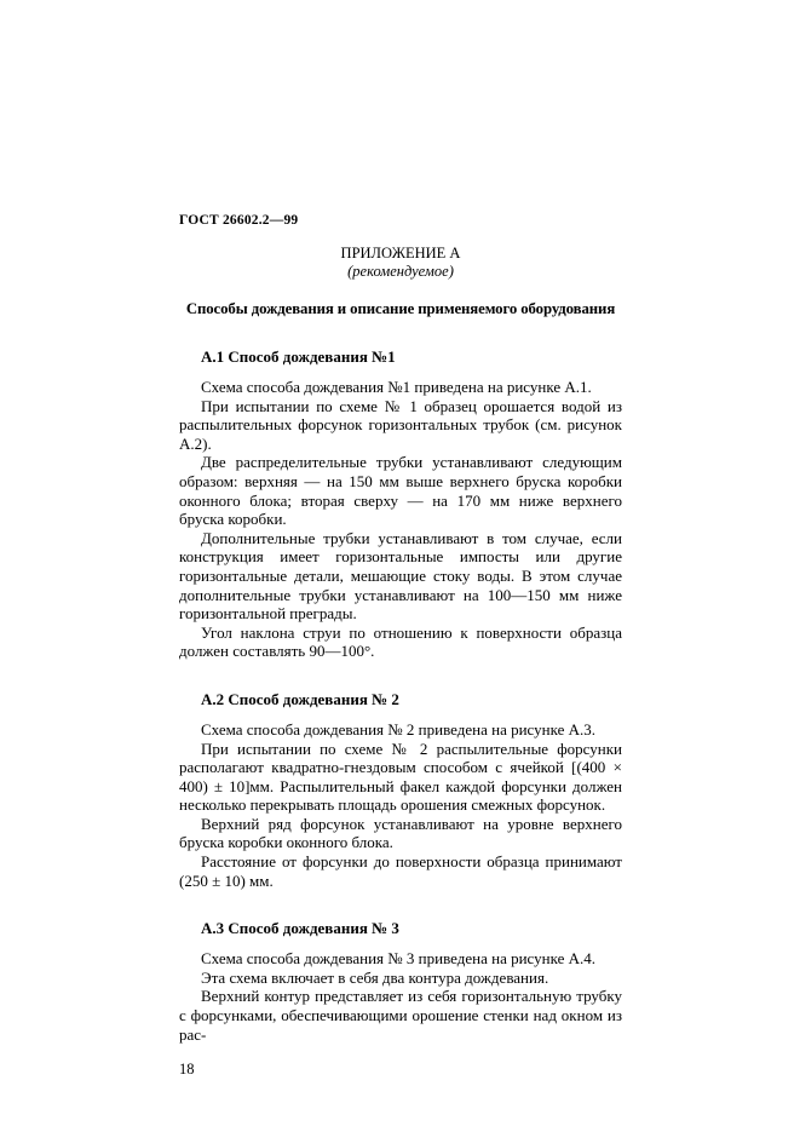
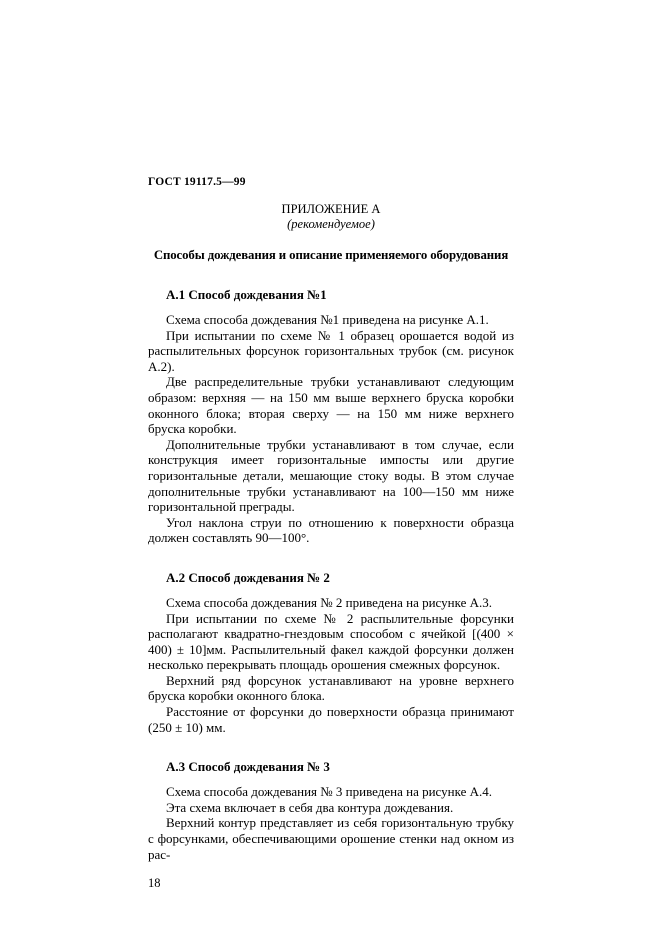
- ГОСТ 26602.2—99
+ ГОСТ 19117.5—99
  ПРИЛОЖЕНИЕ А
  (рекомендуемое)
  Способы дождевания и описание применяемого оборудования
  А.1 Способ дождевания №1
  Схема способа дождевания №1 приведена на рисунке А.1.
  При испытании по схеме № 1 образец орошается водой из распылительных форсунок горизонтальных трубок (см. рисунок А.2).
- Две распределительные трубки устанавливают следующим образом: верхняя — на 150 мм выше верхнего бруска коробки оконного блока; вторая сверху — на 170 мм ниже верхнего бруска коробки.
+ Две распределительные трубки устанавливают следующим образом: верхняя — на 150 мм выше верхнего бруска коробки оконного блока; вторая сверху — на 150 мм ниже верхнего бруска коробки.
  Дополнительные трубки устанавливают в том случае, если конструкция имеет горизонтальные импосты или другие горизонтальные детали, мешающие стоку воды. В этом случае дополнительные трубки устанавливают на 100—150 мм ниже горизонтальной преграды.
  Угол наклона струи по отношению к поверхности образца должен составлять 90—100°.
  А.2 Способ дождевания № 2
  Схема способа дождевания № 2 приведена на рисунке А.3.
  При испытании по схеме № 2 распылительные форсунки располагают квадратно-гнездовым способом с ячейкой [(400 × 400) ± 10]мм. Распылительный факел каждой форсунки должен несколько перекрывать площадь орошения смежных форсунок.
  Верхний ряд форсунок устанавливают на уровне верхнего бруска коробки оконного блока.
  Расстояние от форсунки до поверхности образца принимают (250 ± 10) мм.
  А.3 Способ дождевания № 3
  Схема способа дождевания № 3 приведена на рисунке А.4.
  Эта схема включает в себя два контура дождевания.
  Верхний контур представляет из себя горизонтальную трубку с форсунками, обеспечивающими орошение стенки над окном из рас-
  18
